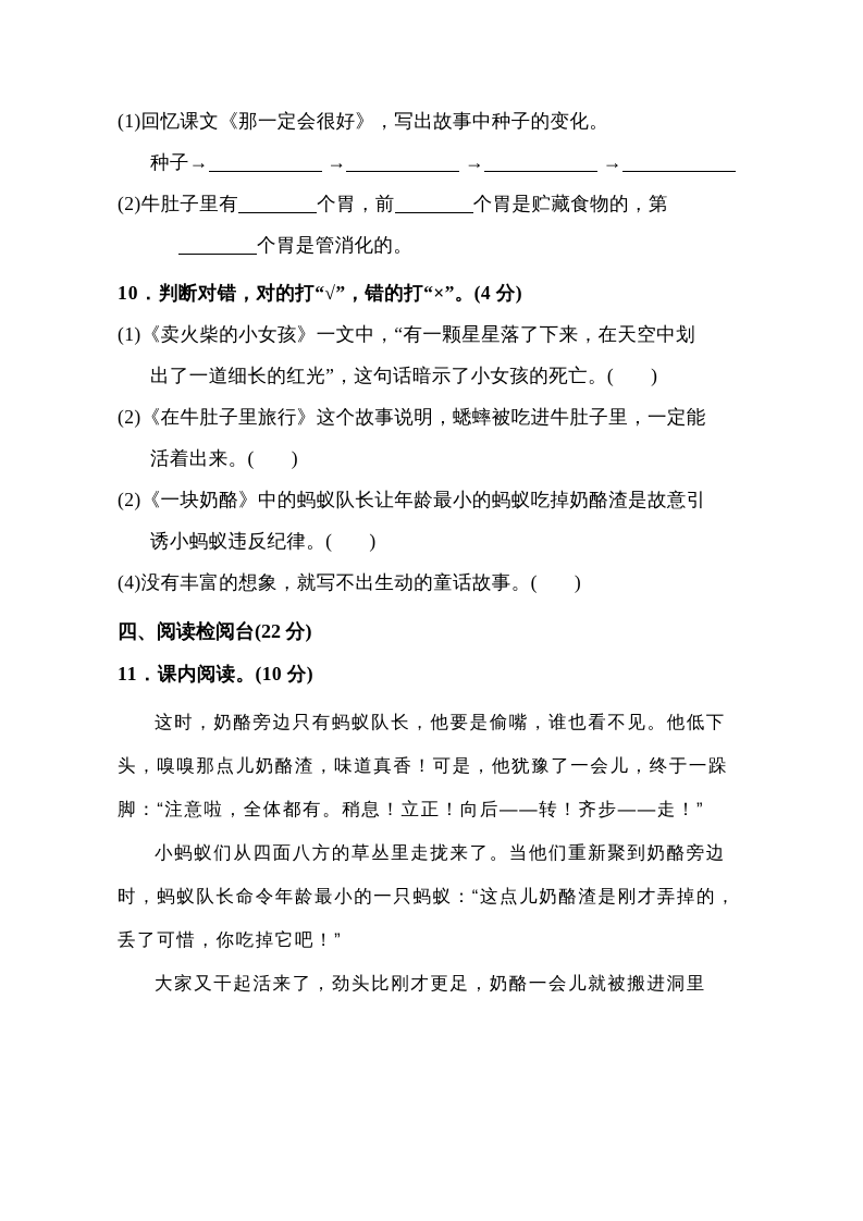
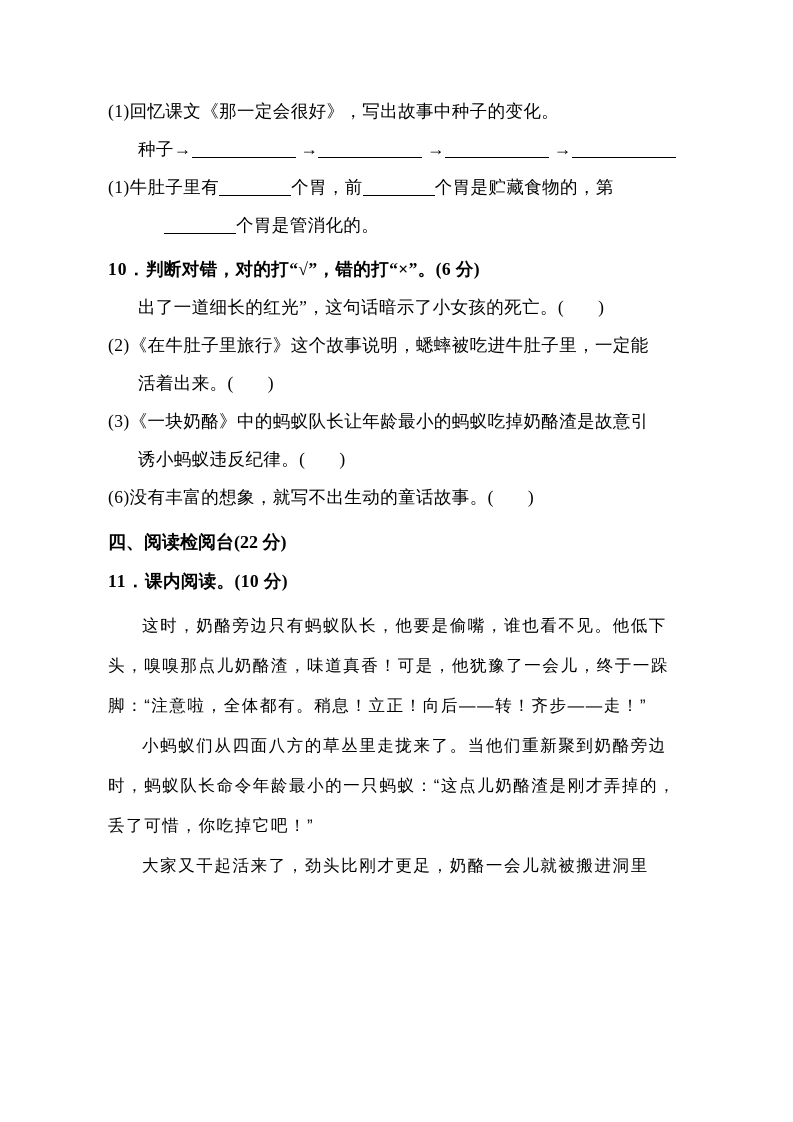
  (1)回忆课文《那一定会很好》，写出故事中种子的变化。
  种子→ → → →
- (2)牛肚子里有 个胃，前 个胃是贮藏食物的，第
+ (1)牛肚子里有 个胃，前 个胃是贮藏食物的，第
  个胃是管消化的。
- 10．判断对错，对的打“√”，错的打“×”。(4 分)
+ 10．判断对错，对的打“√”，错的打“×”。(6 分)
- (1)《卖火柴的小女孩》一文中，“有一颗星星落了下来，在天空中划
  出了一道细长的红光”，这句话暗示了小女孩的死亡。( )
  (2)《在牛肚子里旅行》这个故事说明，蟋蟀被吃进牛肚子里，一定能
  活着出来。( )
- (2)《一块奶酪》中的蚂蚁队长让年龄最小的蚂蚁吃掉奶酪渣是故意引
+ (3)《一块奶酪》中的蚂蚁队长让年龄最小的蚂蚁吃掉奶酪渣是故意引
  诱小蚂蚁违反纪律。( )
- (4)没有丰富的想象，就写不出生动的童话故事。( )
+ (6)没有丰富的想象，就写不出生动的童话故事。( )
  四、阅读检阅台(22 分)
  11．课内阅读。(10 分)
  这时，奶酪旁边只有蚂蚁队长，他要是偷嘴，谁也看不见。他低下头，嗅嗅那点儿奶酪渣，味道真香！可是，他犹豫了一会儿，终于一跺脚：“注意啦，全体都有。稍息！立正！向后——转！齐步——走！”
  小蚂蚁们从四面八方的草丛里走拢来了。当他们重新聚到奶酪旁边时，蚂蚁队长命令年龄最小的一只蚂蚁：“这点儿奶酪渣是刚才弄掉的，丢了可惜，你吃掉它吧！”
  大家又干起活来了，劲头比刚才更足，奶酪一会儿就被搬进洞里
